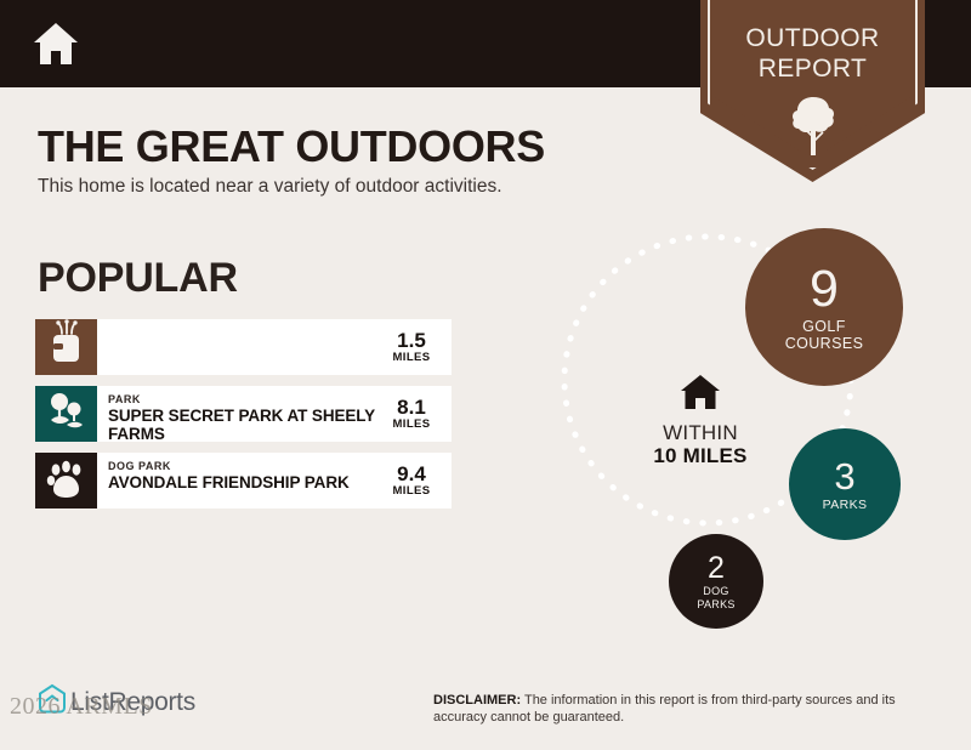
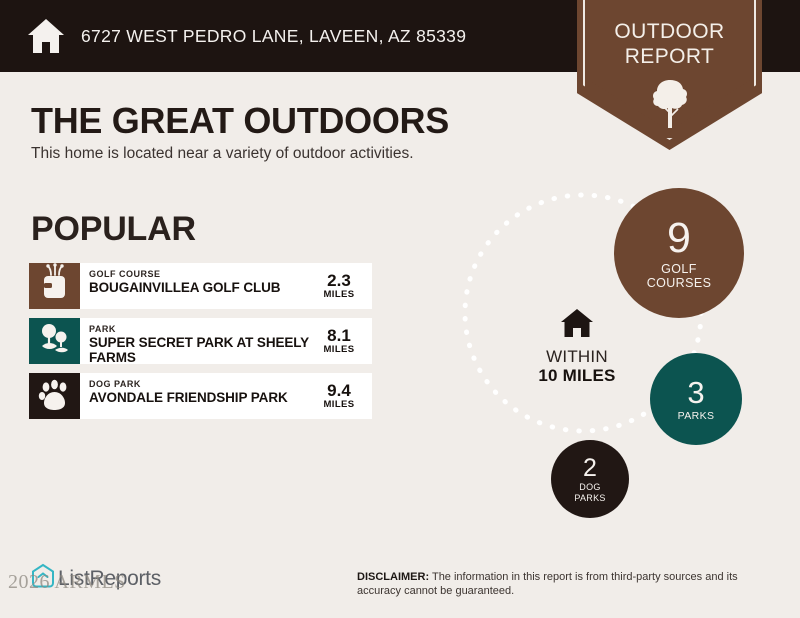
+ 6727 WEST PEDRO LANE, LAVEEN, AZ 85339
  OUTDOOR
  REPORT
  THE GREAT OUTDOORS
  This home is located near a variety of outdoor activities.
  POPULAR
+ GOLF COURSE
+ BOUGAINVILLEA GOLF CLUB
- 1.5
+ 2.3
  MILES
  PARK
  SUPER SECRET PARK AT SHEELY FARMS
  8.1
  MILES
  DOG PARK
  AVONDALE FRIENDSHIP PARK
  9.4
  MILES
  9
  GOLF
  COURSES
  3
  PARKS
  2
  DOG
  PARKS
  WITHIN
  10 MILES
  ListReports
  2026 ARMLS
  DISCLAIMER: The information in this report is from third-party sources and its accuracy cannot be guaranteed.
